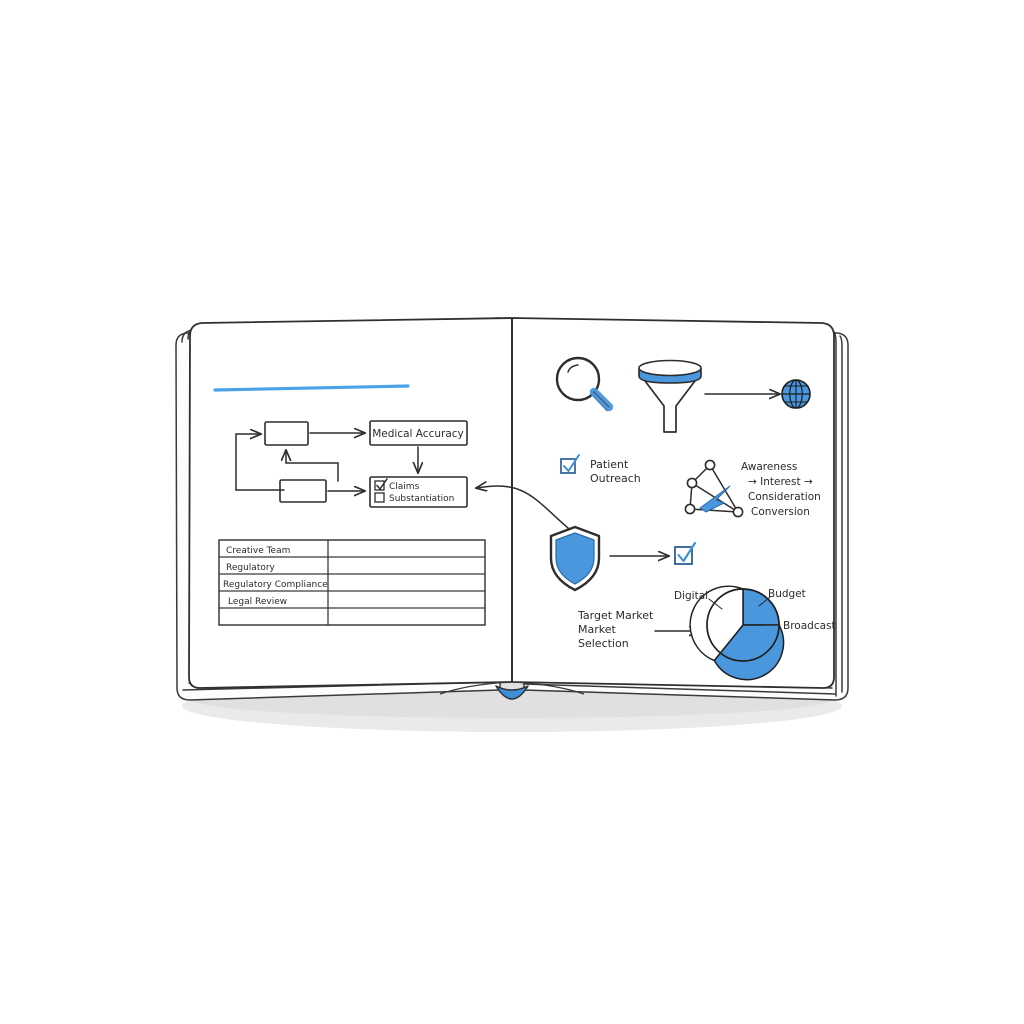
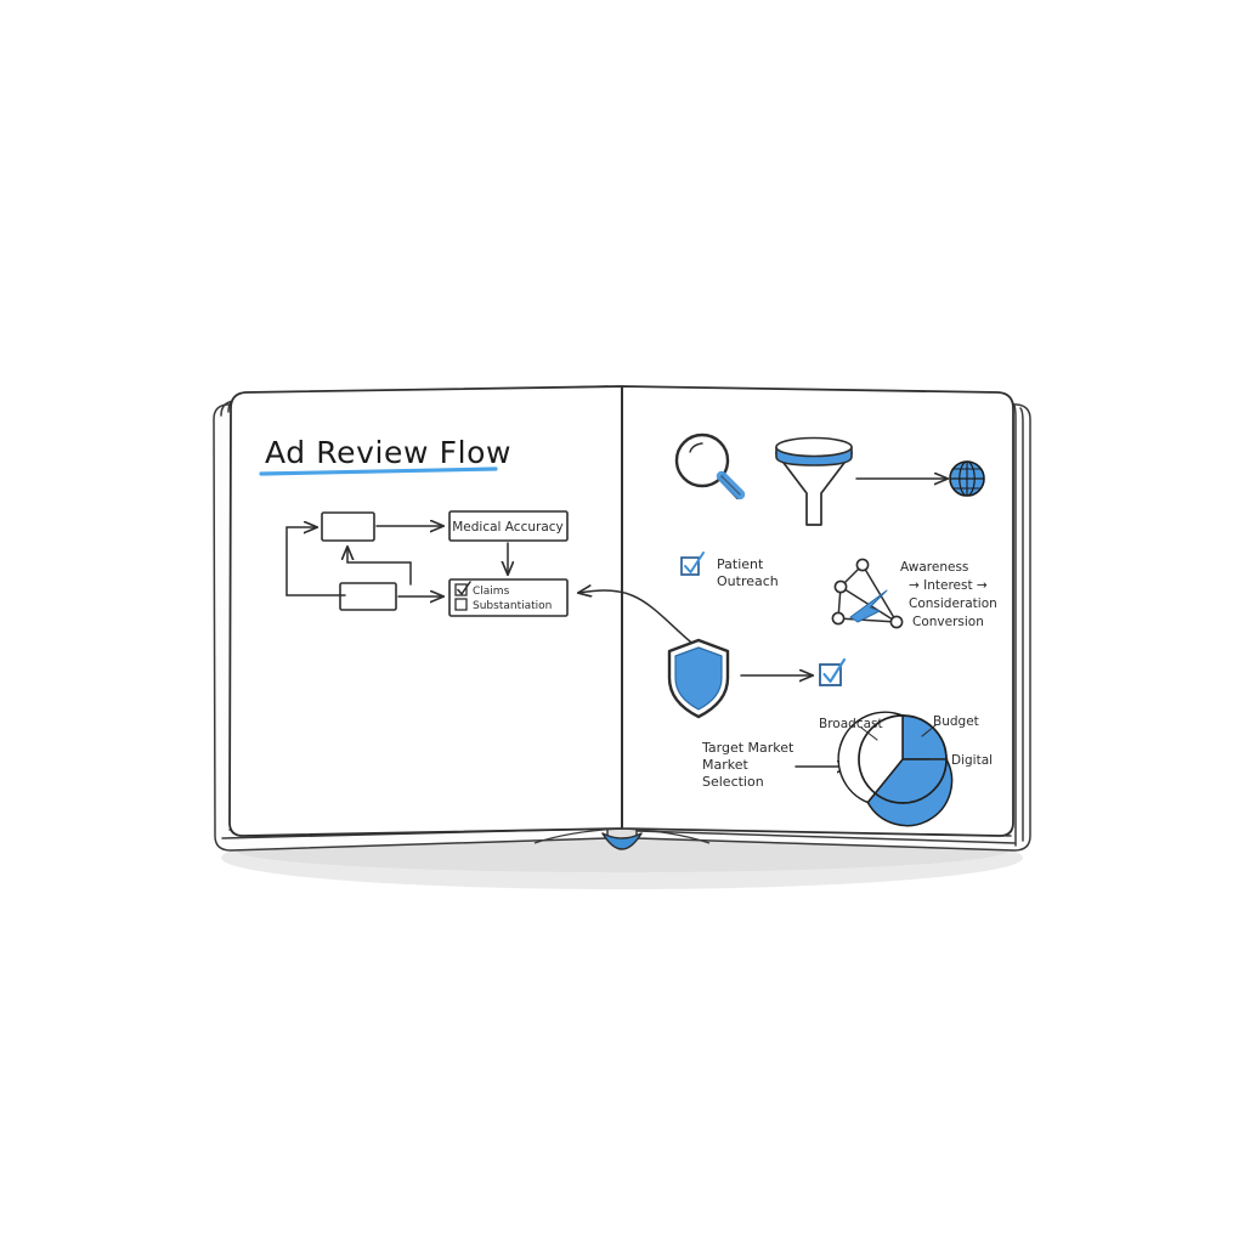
+ Ad Review Flow
  Medical Accuracy
  Claims
  Substantiation
- Creative Team
- Regulatory
- Regulatory Compliance
- Legal Review
  Patient
  Outreach
  Awareness
  → Interest →
  Consideration
  Conversion
  Target Market
  Market
  Selection
- Digital
+ Broadcast
  Budget
- Broadcast
+ Digital
